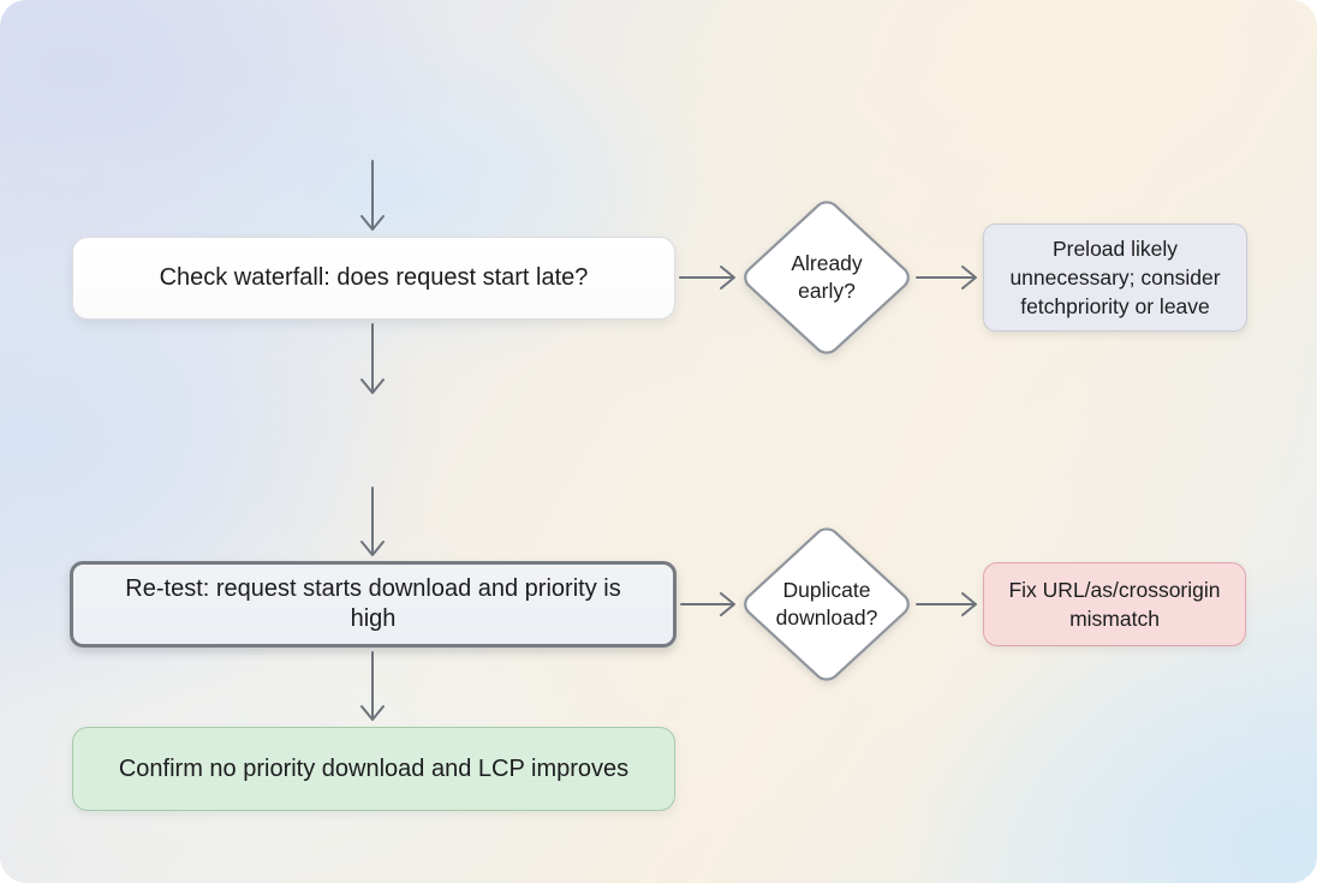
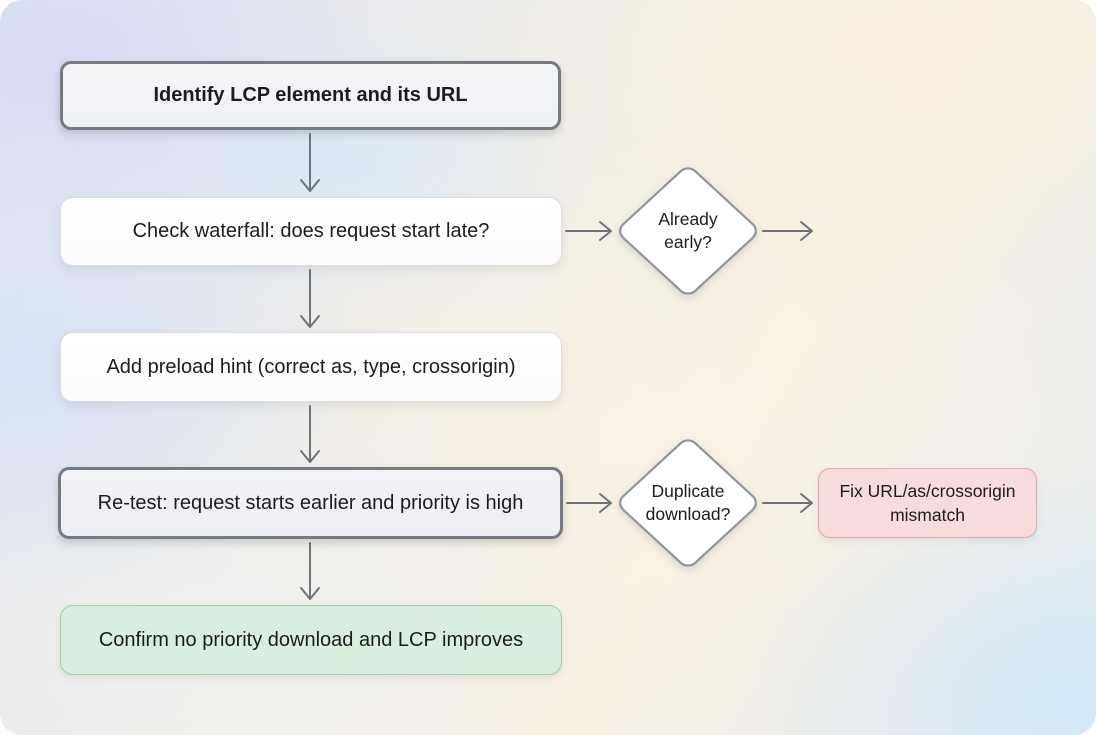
+ Identify LCP element and its URL
  Check waterfall: does request start late?
+ Add preload hint (correct as, type, crossorigin)
- Re-test: request starts download and priority is high
+ Re-test: request starts earlier and priority is high
  Confirm no priority download and LCP improves
  Already early?
  Duplicate download?
- Preload likely unnecessary; consider fetchpriority or leave
  Fix URL/as/crossorigin mismatch
